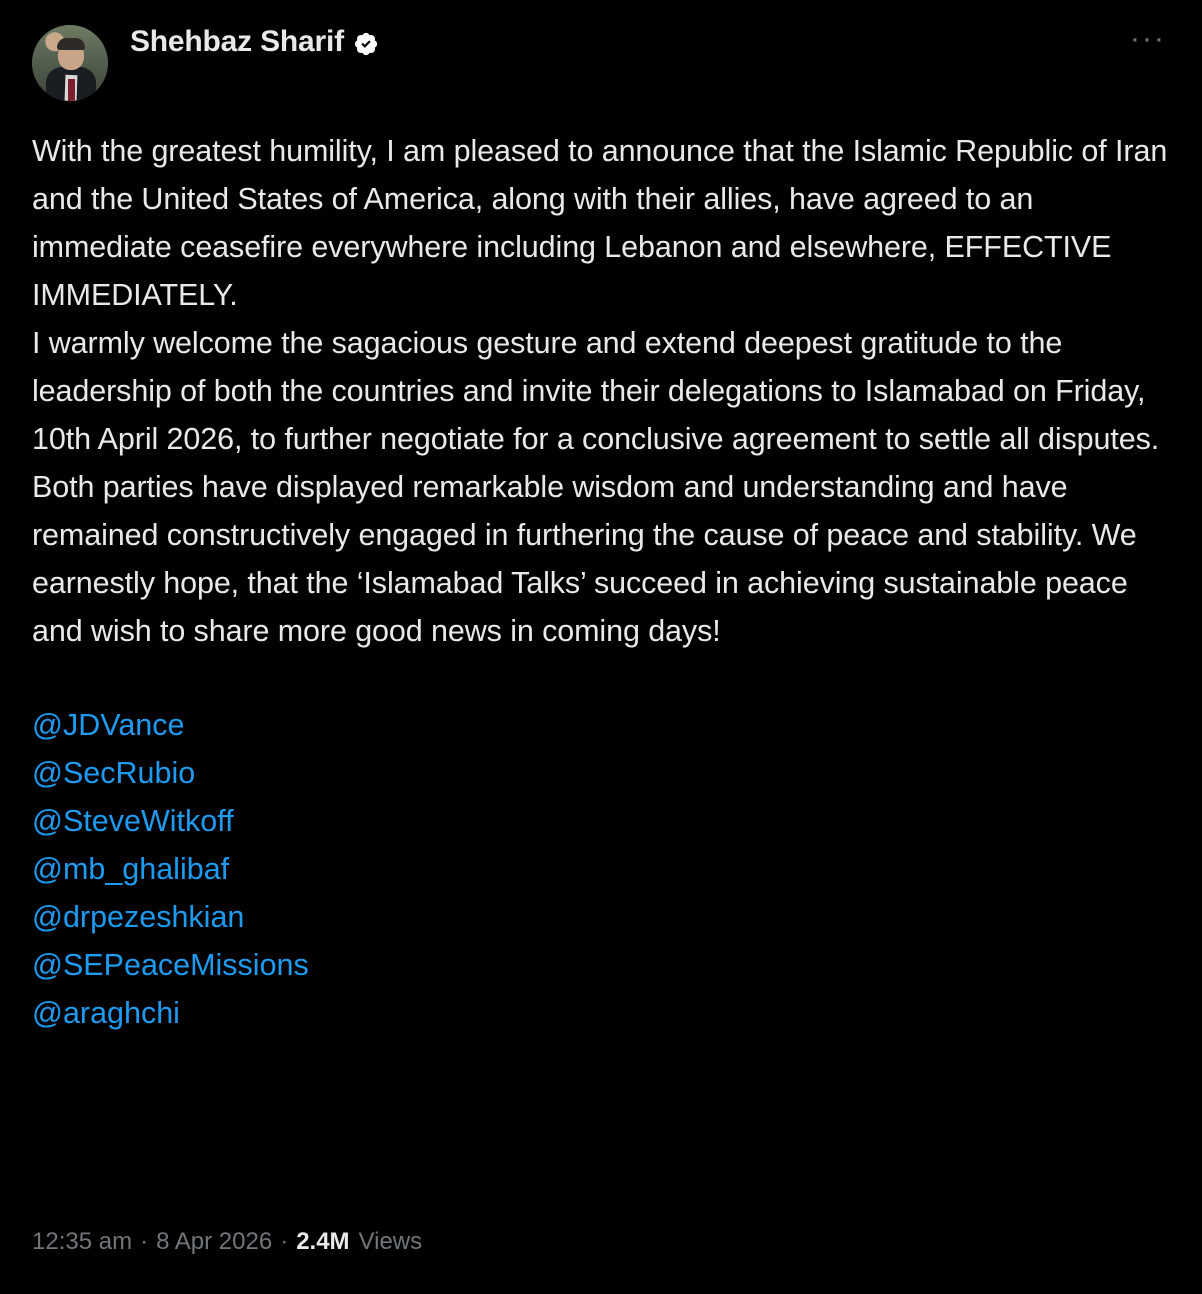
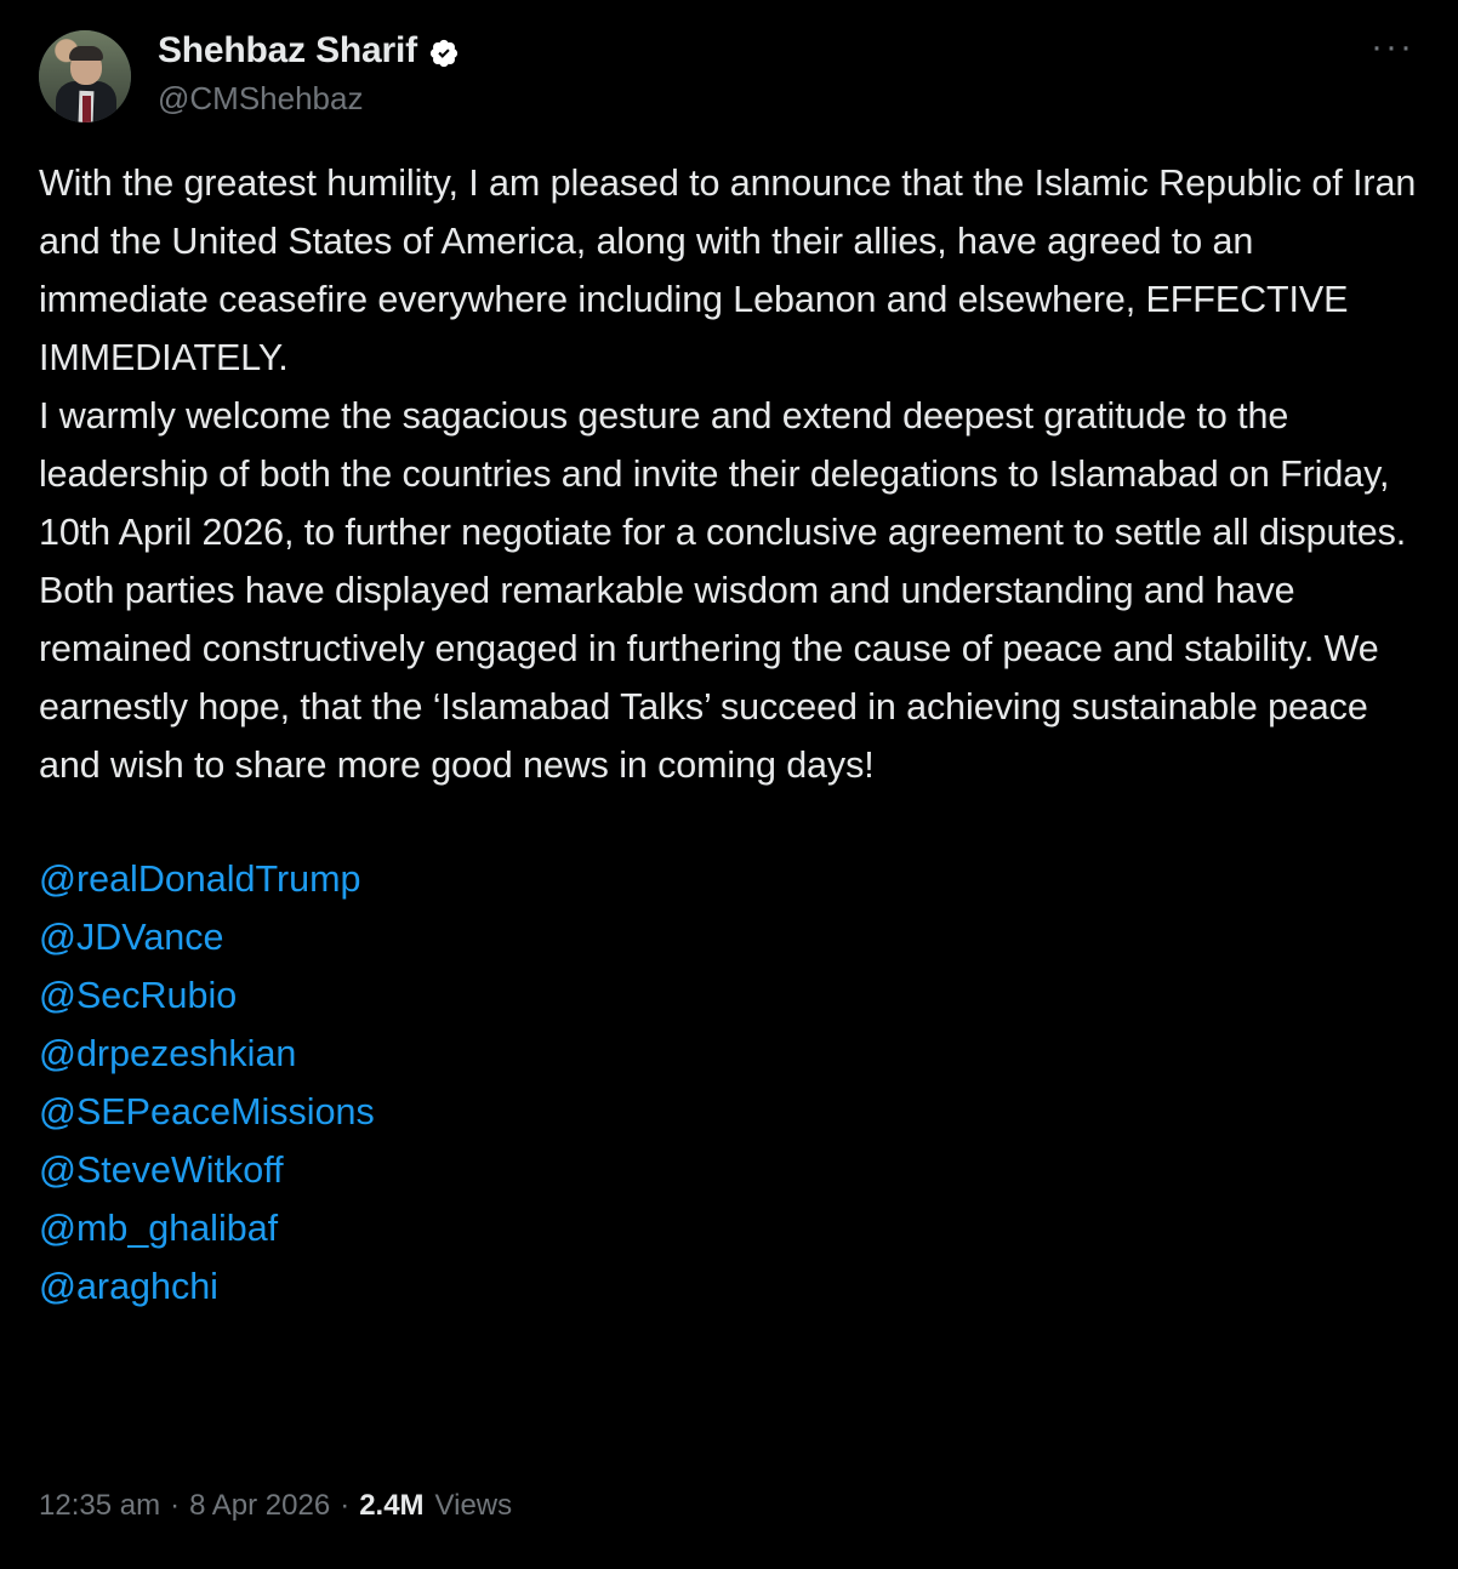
  Shehbaz Sharif
+ @CMShehbaz
  ···
  With the greatest humility, I am pleased to announce that the Islamic Republic of Iran and the United States of America, along with their allies, have agreed to an immediate ceasefire everywhere including Lebanon and elsewhere, EFFECTIVE IMMEDIATELY.
  I warmly welcome the sagacious gesture and extend deepest gratitude to the leadership of both the countries and invite their delegations to Islamabad on Friday, 10th April 2026, to further negotiate for a conclusive agreement to settle all disputes.
  Both parties have displayed remarkable wisdom and understanding and have remained constructively engaged in furthering the cause of peace and stability. We earnestly hope, that the ‘Islamabad Talks’ succeed in achieving sustainable peace and wish to share more good news in coming days!
+ @realDonaldTrump
  @JDVance
  @SecRubio
- @SteveWitkoff
+ @drpezeshkian
- @mb_ghalibaf
+ @SEPeaceMissions
- @drpezeshkian
+ @SteveWitkoff
- @SEPeaceMissions
+ @mb_ghalibaf
  @araghchi
  12:35 am
  ·
  8 Apr 2026
  ·
  2.4M
  Views
